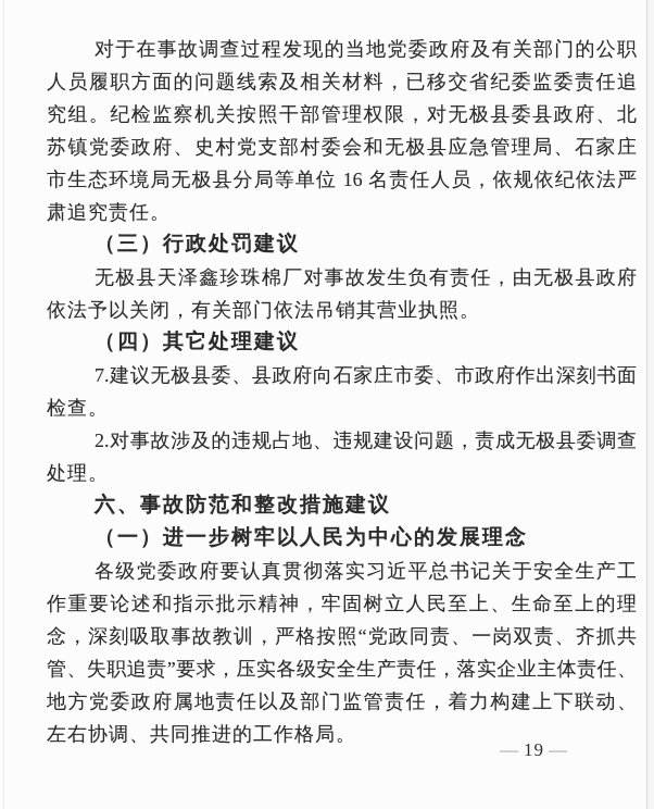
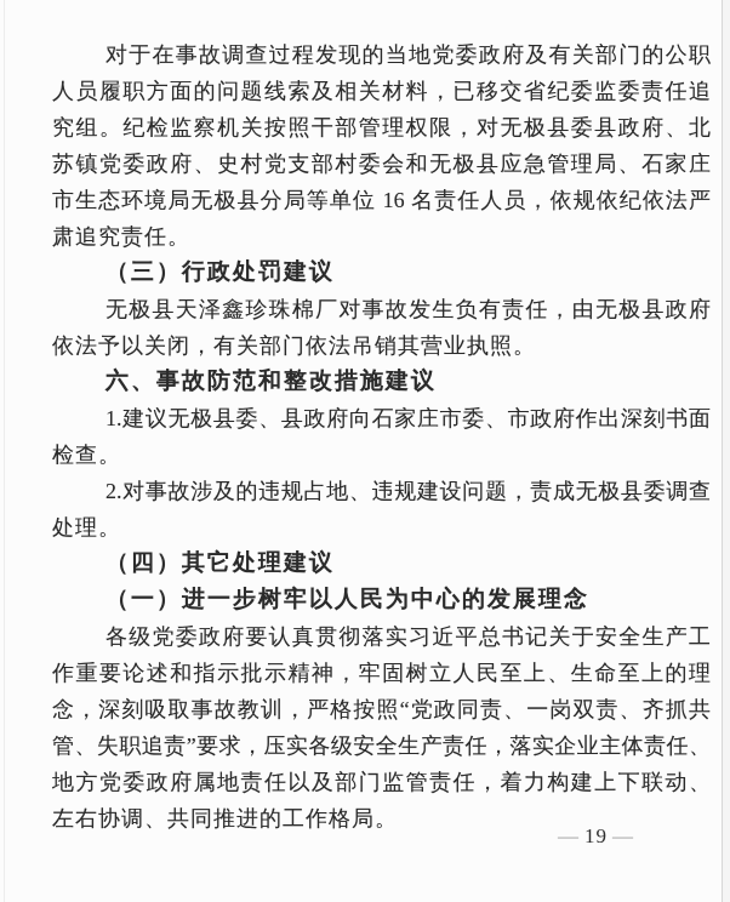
  对于在事故调查过程发现的当地党委政府及有关部门的公职
  人员履职方面的问题线索及相关材料，已移交省纪委监委责任追
  究组。纪检监察机关按照干部管理权限，对无极县委县政府、北
  苏镇党委政府、史村党支部村委会和无极县应急管理局、石家庄
  市生态环境局无极县分局等单位 16 名责任人员，依规依纪依法严
  肃追究责任。
  （三）行政处罚建议
  无极县天泽鑫珍珠棉厂对事故发生负有责任，由无极县政府
  依法予以关闭，有关部门依法吊销其营业执照。
- （四）其它处理建议
+ 六、事故防范和整改措施建议
- 7.建议无极县委、县政府向石家庄市委、市政府作出深刻书面
+ 1.建议无极县委、县政府向石家庄市委、市政府作出深刻书面
  检查。
  2.对事故涉及的违规占地、违规建设问题，责成无极县委调查
  处理。
- 六、事故防范和整改措施建议
+ （四）其它处理建议
  （一）进一步树牢以人民为中心的发展理念
  各级党委政府要认真贯彻落实习近平总书记关于安全生产工
  作重要论述和指示批示精神，牢固树立人民至上、生命至上的理
  念，深刻吸取事故教训，严格按照“党政同责、一岗双责、齐抓共
  管、失职追责”要求，压实各级安全生产责任，落实企业主体责任、
  地方党委政府属地责任以及部门监管责任，着力构建上下联动、
  左右协调、共同推进的工作格局。
  — 19 —
